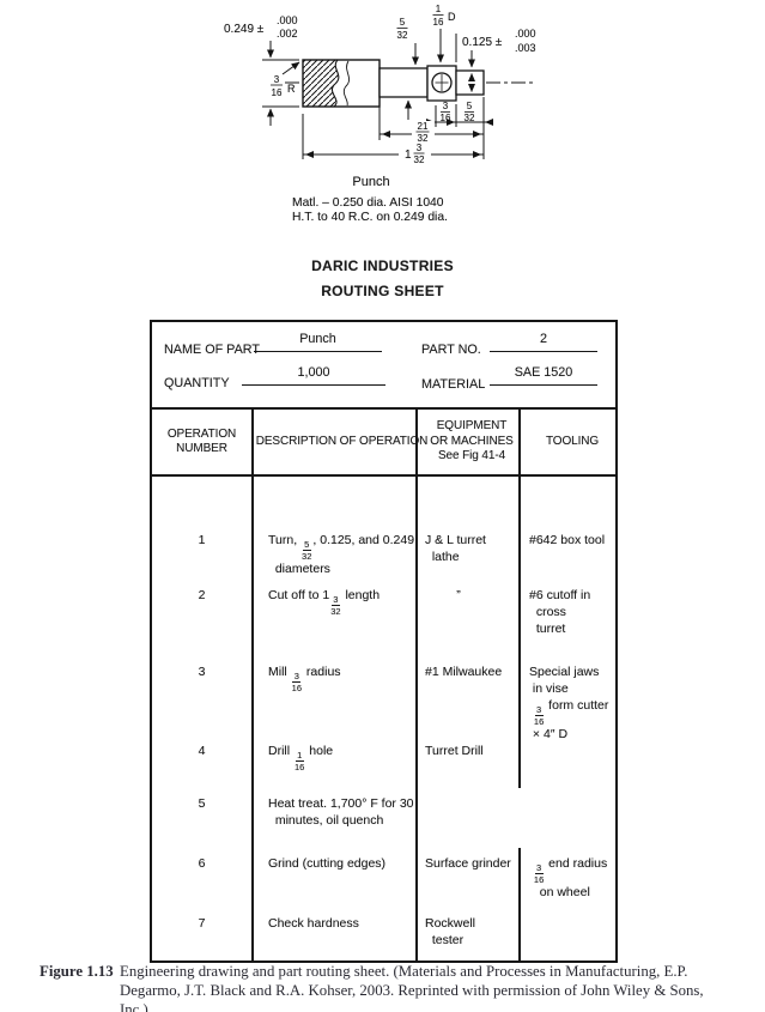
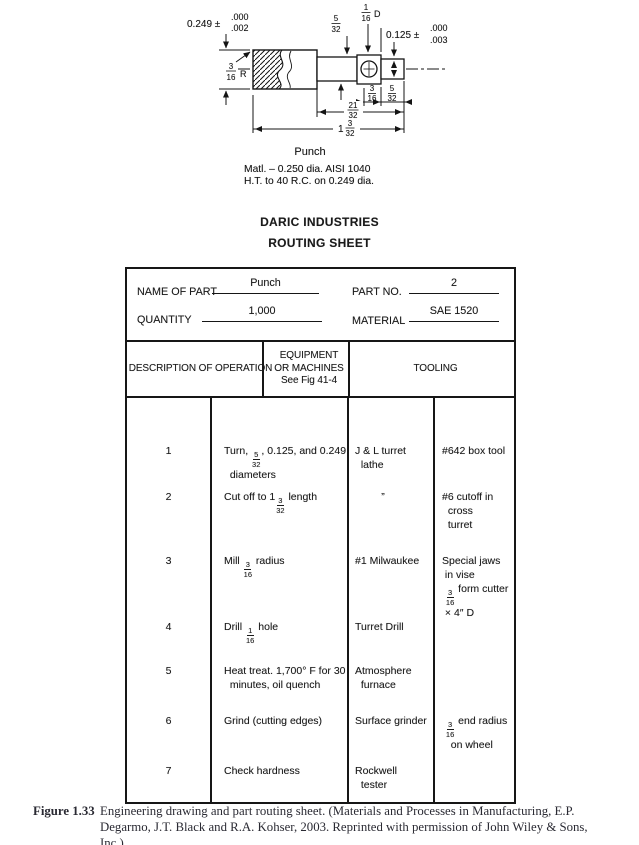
  0.249 ±
  .000
  .002
  3
  16
  R
  5
  32
  1
  16
  D
  0.125 ±
  .000
  .003
  3
  16
  5
  32
  21
  32
  1
  3
  32
  Punch
  Matl. – 0.250 dia. AISI 1040
  H.T. to 40 R.C. on 0.249 dia.
  DARIC INDUSTRIES
  ROUTING SHEET
  NAME OF PART
  Punch
  PART NO.
  2
  QUANTITY
  1,000
  MATERIAL
  SAE 1520
- OPERATION
- NUMBER
  DESCRIPTION OF OPERATIO
  EQUIPMENT
  OR MACHINES
  See Fig 41-4
  TOOLING
  1
  Turn,
  5
  32
  , 0.125, and 0.249
  diameters
  J & L turret
  lathe
  #642 box tool
  2
  Cut off to 1
  3
  32
  length
  ”
  #6 cutoff in
  cross
  turret
  3
  Mill
  3
  16
  radius
  #1 Milwaukee
  Special jaws
  in vise
  3
  16
  form cutter
  × 4″ D
  4
  Drill
  1
  16
  hole
  Turret Drill
  5
  Heat treat. 1,700° F for 30
  minutes, oil quench
+ Atmosphere
+ furnace
  6
  Grind (cutting edges)
  Surface grinder
  3
  16
  end radius
  on wheel
  7
  Check hardness
  Rockwell
  tester
- Figure 1.13
+ Figure 1.33
  Engineering drawing and part routing sheet. (Materials and Processes in Manufacturing, E.P. Degarmo, J.T. Black and R.A. Kohser, 2003. Reprinted with permission of John Wiley & Sons, Inc.)
